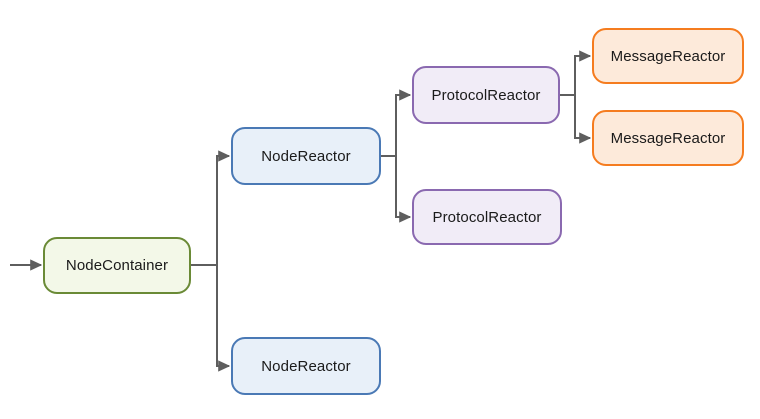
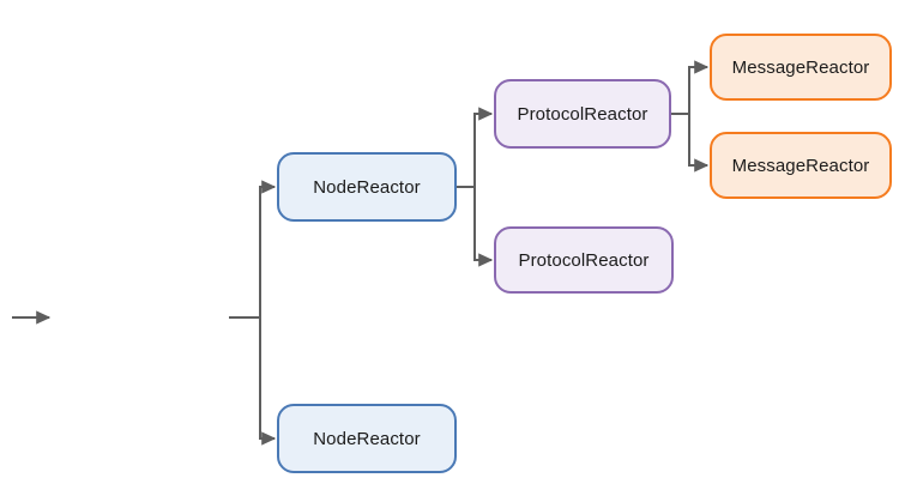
- NodeContainer
  NodeReactor
  NodeReactor
  ProtocolReactor
  ProtocolReactor
  MessageReactor
  MessageReactor
